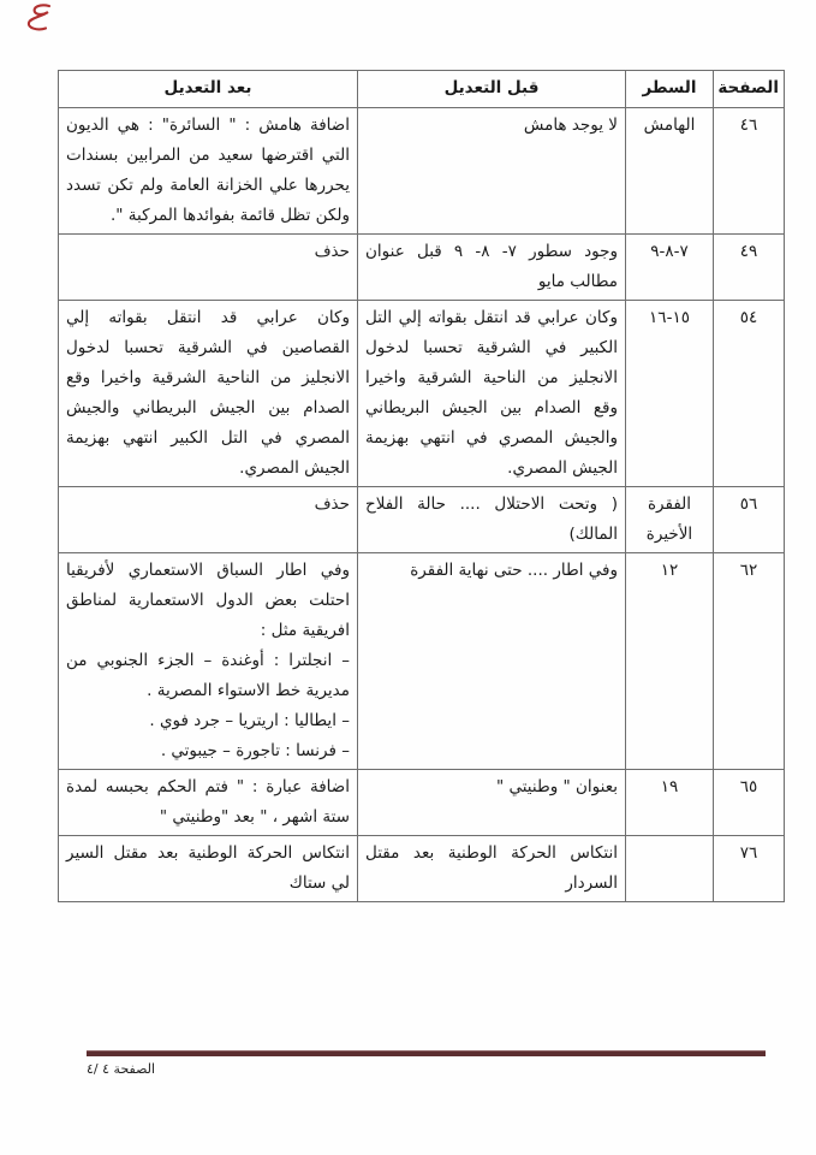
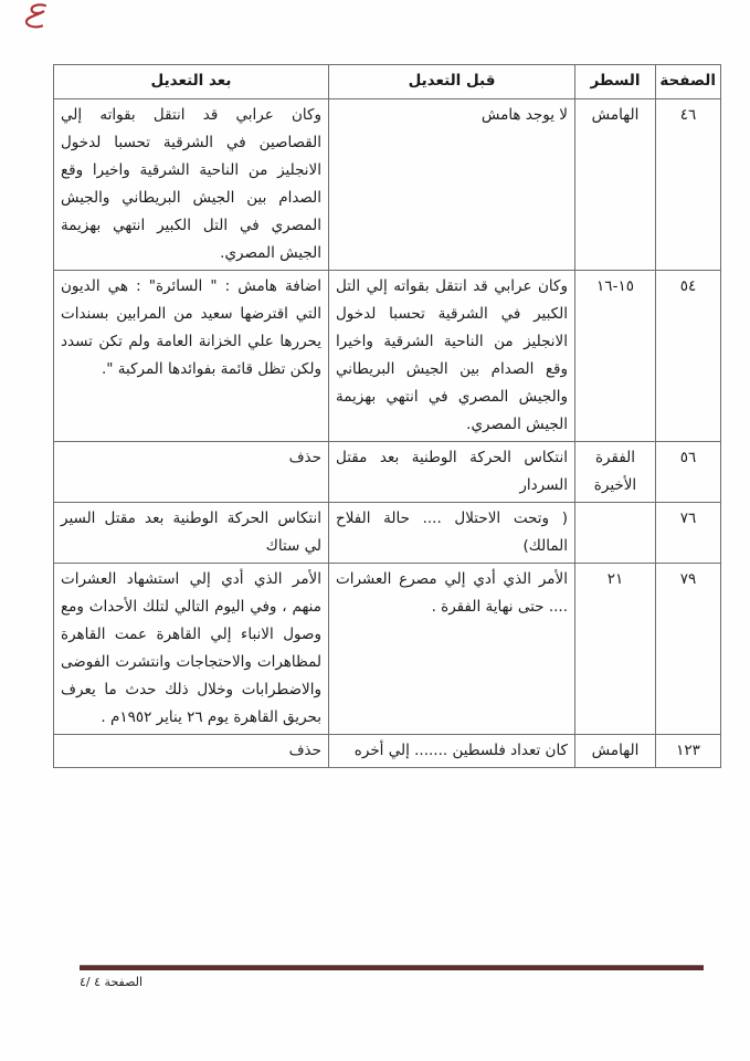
  الصفحة	السطر	قبل التعديل	بعد التعديل
- ٤٦	الهامش	لا يوجد هامش	اضافة هامش : " السائرة" : هي الديون التي اقترضها سعيد من المرابين بسندات يحررها علي الخزانة العامة ولم تكن تسدد ولكن تظل قائمة بفوائدها المركبة ".
+ ٤٦	الهامش	لا يوجد هامش	وكان عرابي قد انتقل بقواته إلي القصاصين في الشرقية تحسبا لدخول الانجليز من الناحية الشرقية واخيرا وقع الصدام بين الجيش البريطاني والجيش المصري في التل الكبير انتهي بهزيمة الجيش المصري.
- ٤٩	٧-٨-٩	وجود سطور ٧- ٨- ٩ قبل عنوان مطالب مايو	حذف
- ٥٤	١٥-١٦	وكان عرابي قد انتقل بقواته إلي التل الكبير في الشرقية تحسبا لدخول الانجليز من الناحية الشرقية واخيرا وقع الصدام بين الجيش البريطاني والجيش المصري في انتهي بهزيمة الجيش المصري.	وكان عرابي قد انتقل بقواته إلي القصاصين في الشرقية تحسبا لدخول الانجليز من الناحية الشرقية واخيرا وقع الصدام بين الجيش البريطاني والجيش المصري في التل الكبير انتهي بهزيمة الجيش المصري.
+ ٥٤	١٥-١٦	وكان عرابي قد انتقل بقواته إلي التل الكبير في الشرقية تحسبا لدخول الانجليز من الناحية الشرقية واخيرا وقع الصدام بين الجيش البريطاني والجيش المصري في انتهي بهزيمة الجيش المصري.	اضافة هامش : " السائرة" : هي الديون التي اقترضها سعيد من المرابين بسندات يحررها علي الخزانة العامة ولم تكن تسدد ولكن تظل قائمة بفوائدها المركبة ".
- ٥٦	الفقرة الأخيرة	( وتحت الاحتلال .... حالة الفلاح المالك)	حذف
+ ٥٦	الفقرة الأخيرة	انتكاس الحركة الوطنية بعد مقتل السردار	حذف
- ٦٢	١٢	وفي اطار .... حتى نهاية الفقرة	وفي اطار السباق الاستعماري لأفريقيا احتلت بعض الدول الاستعمارية لمناطق افريقية مثل : – انجلترا : أوغندة – الجزء الجنوبي من مديرية خط الاستواء المصرية . – ايطاليا : اريتريا – جرد فوي . – فرنسا : تاجورة – جيبوتي .
- ٦٥	١٩	بعنوان " وطنيتي "	اضافة عبارة : " فتم الحكم بحبسه لمدة ستة اشهر ، " بعد "وطنيتي "
- ٧٦		انتكاس الحركة الوطنية بعد مقتل السردار	انتكاس الحركة الوطنية بعد مقتل السير لي ستاك
+ ٧٦		( وتحت الاحتلال .... حالة الفلاح المالك)	انتكاس الحركة الوطنية بعد مقتل السير لي ستاك
+ ٧٩	٢١	الأمر الذي أدي إلي مصرع العشرات .... حتى نهاية الفقرة .	الأمر الذي أدي إلي استشهاد العشرات منهم ، وفي اليوم التالي لتلك الأحداث ومع وصول الانباء إلي القاهرة عمت القاهرة لمظاهرات والاحتجاجات وانتشرت الفوضى والاضطرابات وخلال ذلك حدث ما يعرف بحريق القاهرة يوم ٢٦ يناير ١٩٥٢م .
+ ١٢٣	الهامش	كان تعداد فلسطين ....... إلي أخره	حذف
  الصفحة ٤ /٤
